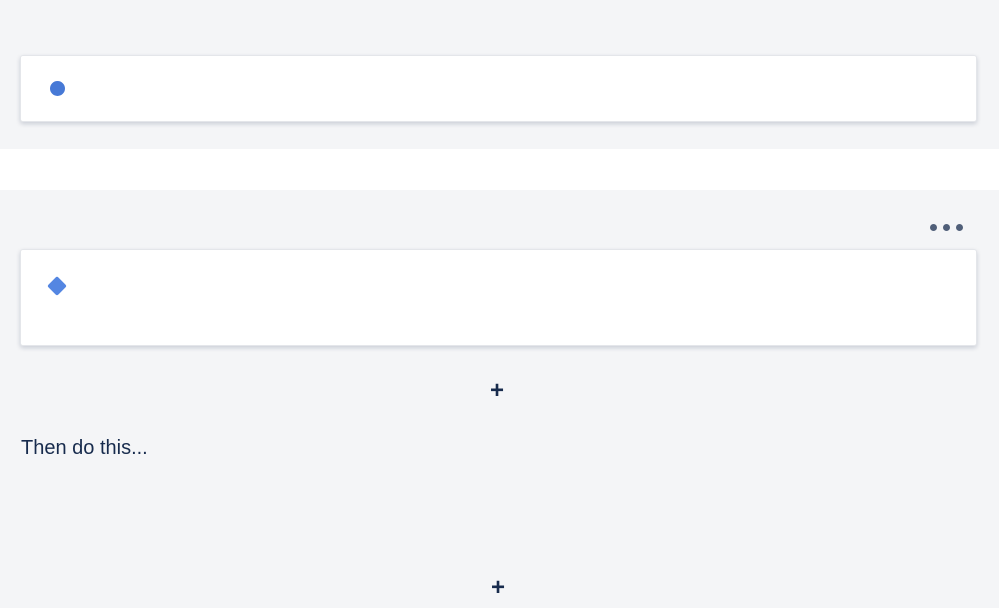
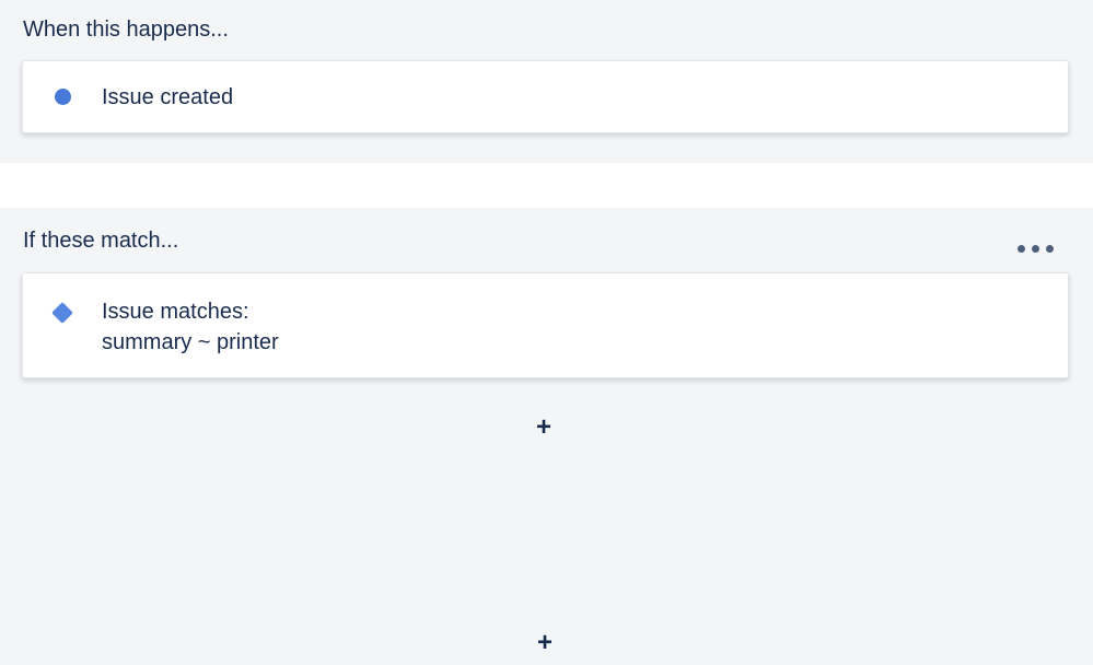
+ When this happens...
+ Issue created
+ If these match...
+ Issue matches:
+ summary ~ printer
  +
- Then do this...
  +
